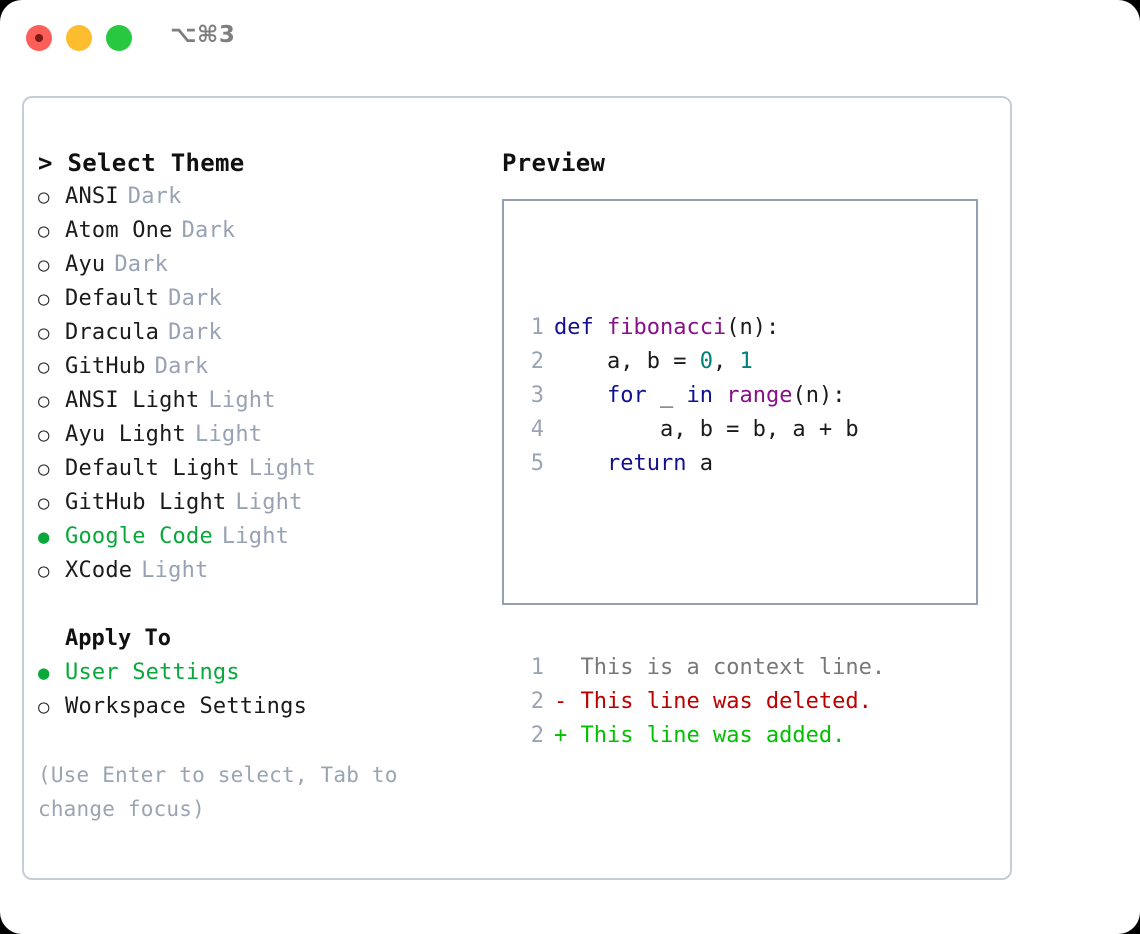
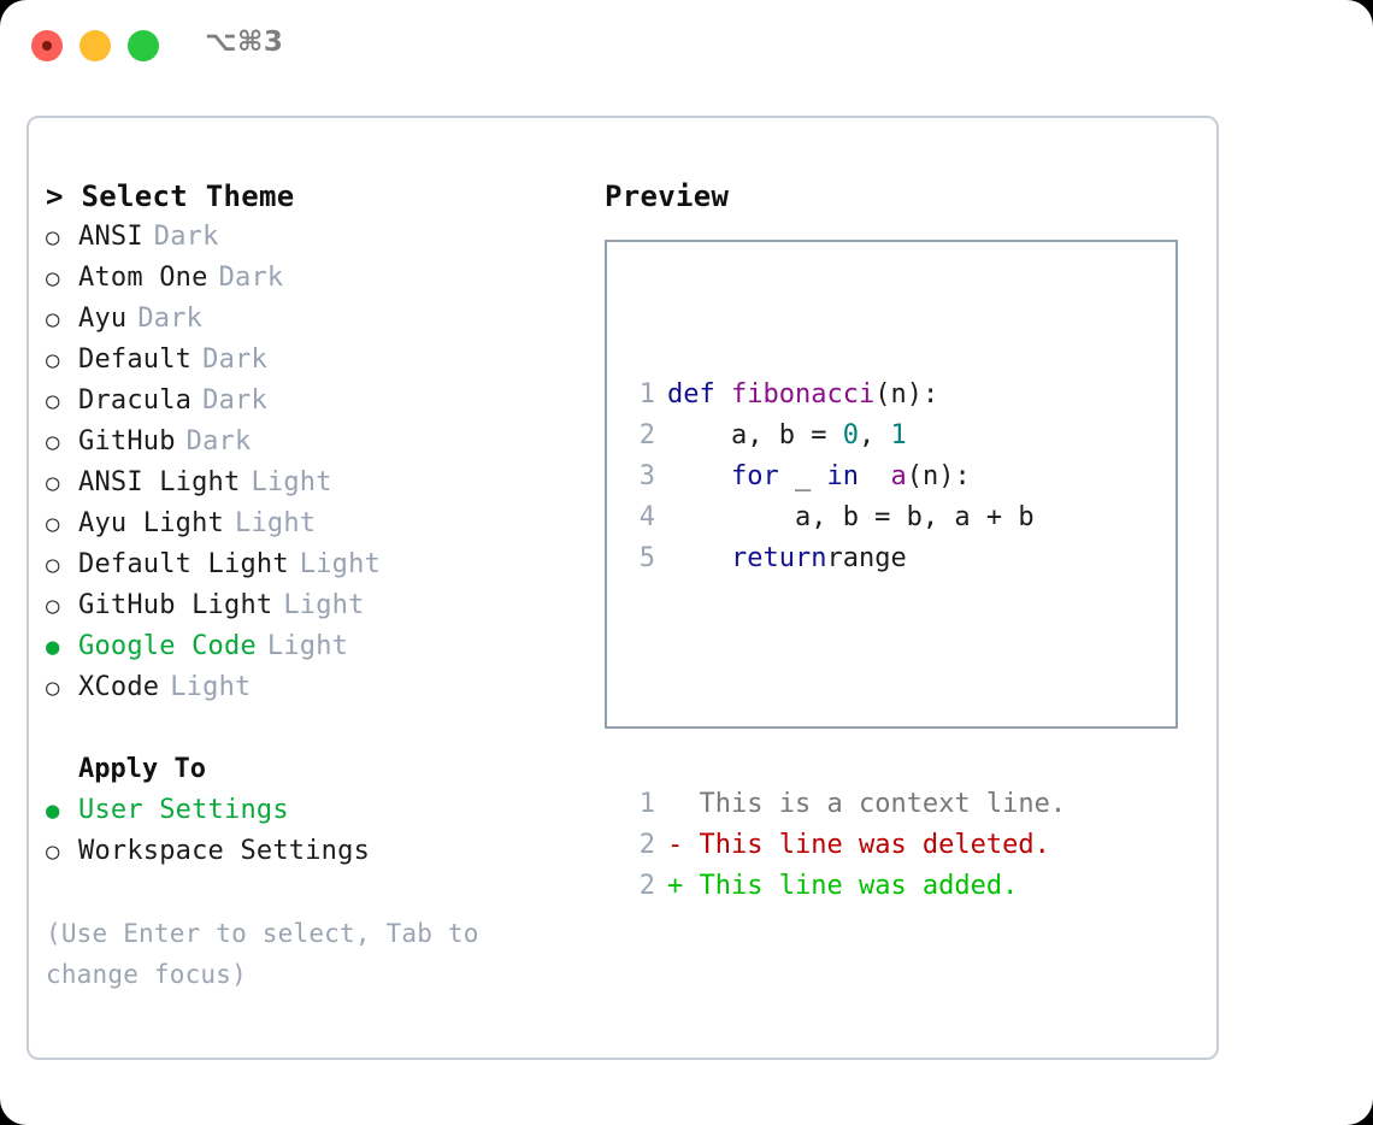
  ⌥⌘3
  > Select Theme
  ○
  ANSI
  Dark
  ○
  Atom One
  Dark
  ○
  Ayu
  Dark
  ○
  Default
  Dark
  ○
  Dracula
  Dark
  ○
  GitHub
  Dark
  ○
  ANSI Light
  Light
  ○
  Ayu Light
  Light
  ○
  Default Light
  Light
  ○
  GitHub Light
  Light
  ●
  Google Code
  Light
  ○
  XCode
  Light
  Apply To
  ●
  User Settings
  ○
  Workspace Settings
  (Use Enter to select, Tab to change focus)
  Preview
  1 def fibonacci(n):
  2 a, b = 0, 1
- 3 for _ in range(n):
+ 3 for _ in a(n):
  4 a, b = b, a + b
- 5 return a
+ 5 returnrange
  1 This is a context line.
  2 - This line was deleted.
  2 + This line was added.
